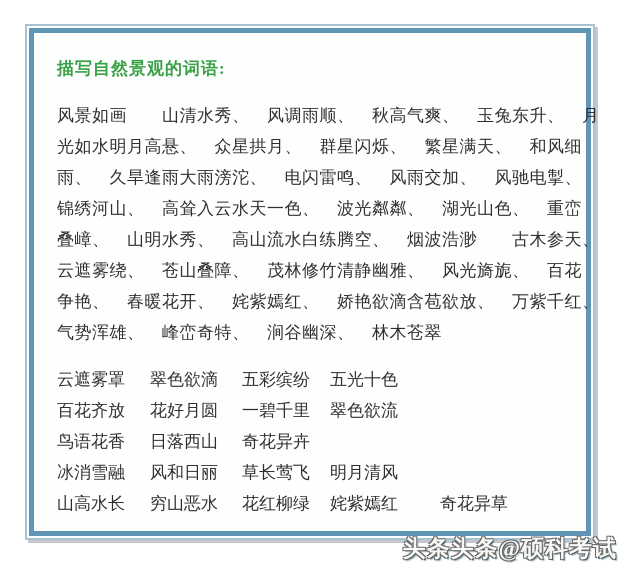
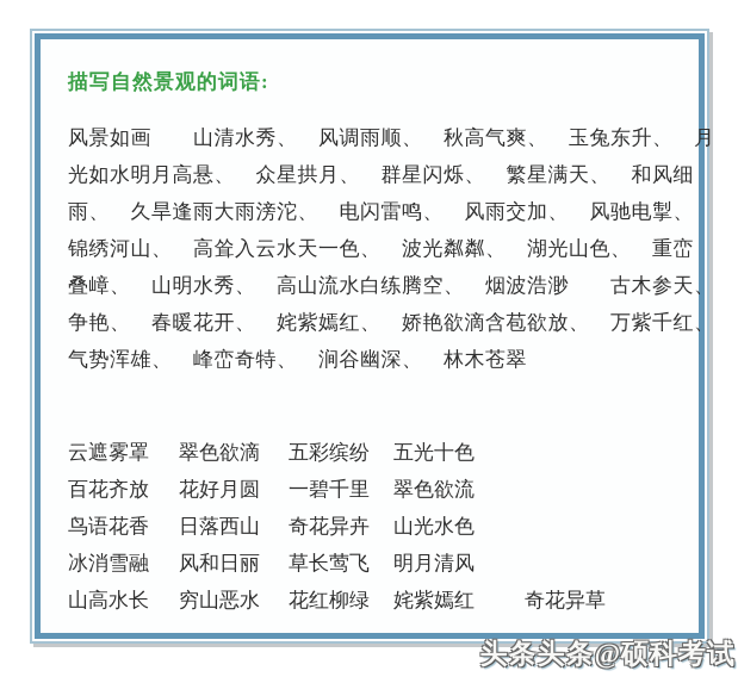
  描写自然景观的词语:
  风景如画 山清水秀、 风调雨顺、 秋高气爽、 玉兔东升、 月
  光如水明月高悬、 众星拱月、 群星闪烁、 繁星满天、 和风细
  雨、 久旱逢雨大雨滂沱、 电闪雷鸣、 风雨交加、 风驰电掣、
  锦绣河山、 高耸入云水天一色、 波光粼粼、 湖光山色、 重峦
  叠嶂、 山明水秀、 高山流水白练腾空、 烟波浩渺 古木参天、
- 云遮雾绕、 苍山叠障、 茂林修竹清静幽雅、 风光旖旎、 百花
  争艳、 春暖花开、 姹紫嫣红、 娇艳欲滴含苞欲放、 万紫千红、
  气势浑雄、 峰峦奇特、 涧谷幽深、 林木苍翠
  云遮雾罩
  翠色欲滴
  五彩缤纷
  五光十色
  百花齐放
  花好月圆
  一碧千里
  翠色欲流
  鸟语花香
  日落西山
  奇花异卉
+ 山光水色
  冰消雪融
  风和日丽
  草长莺飞
  明月清风
  山高水长
  穷山恶水
  花红柳绿
  姹紫嫣红
  奇花异草
  头条头条@硕科考试
